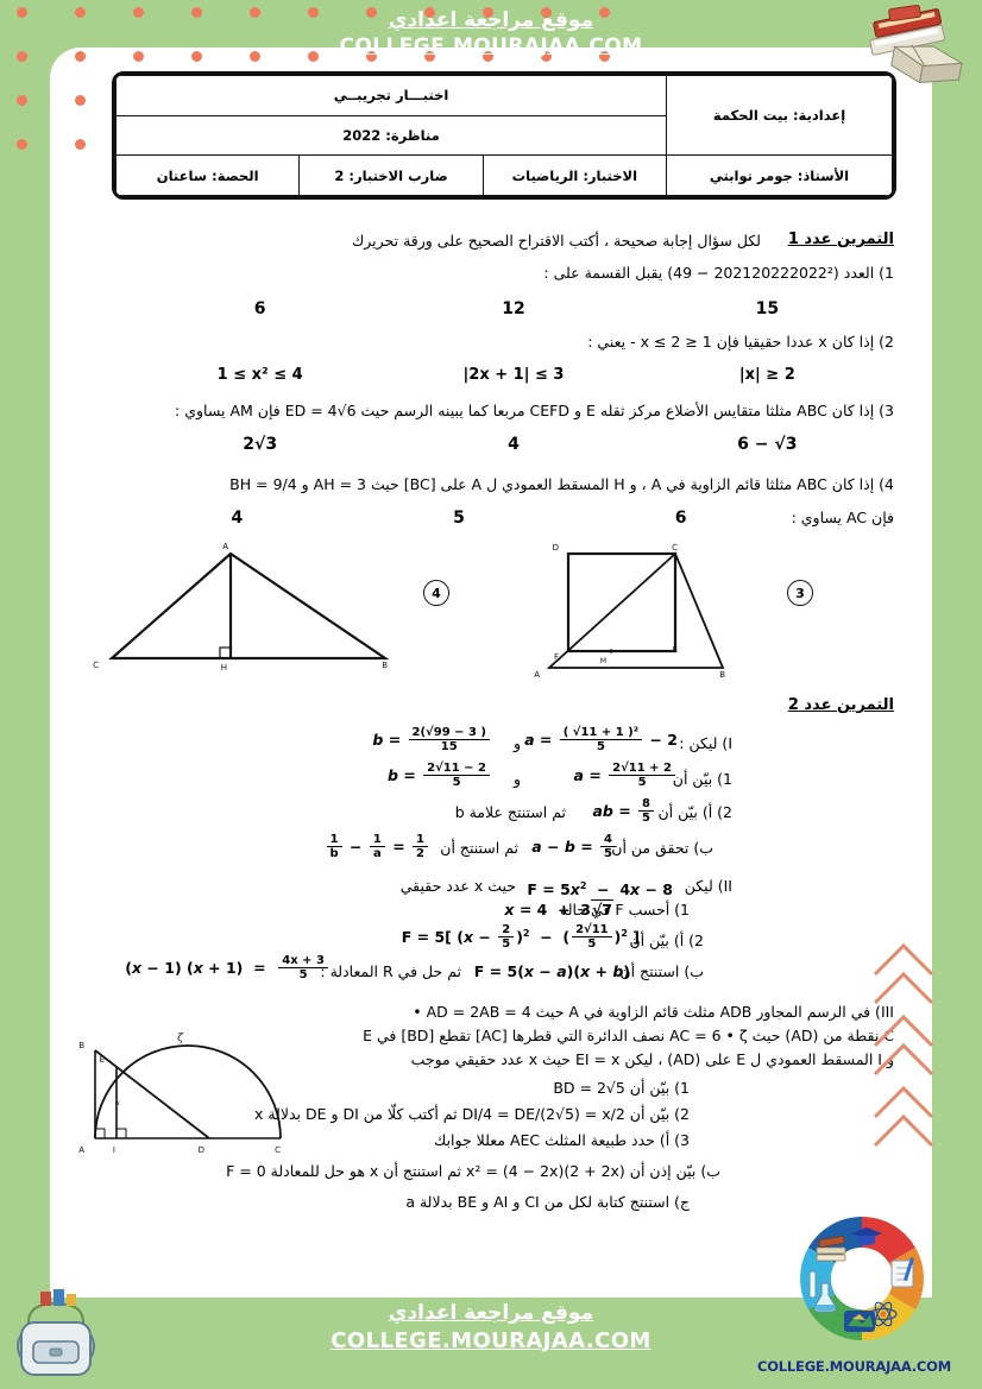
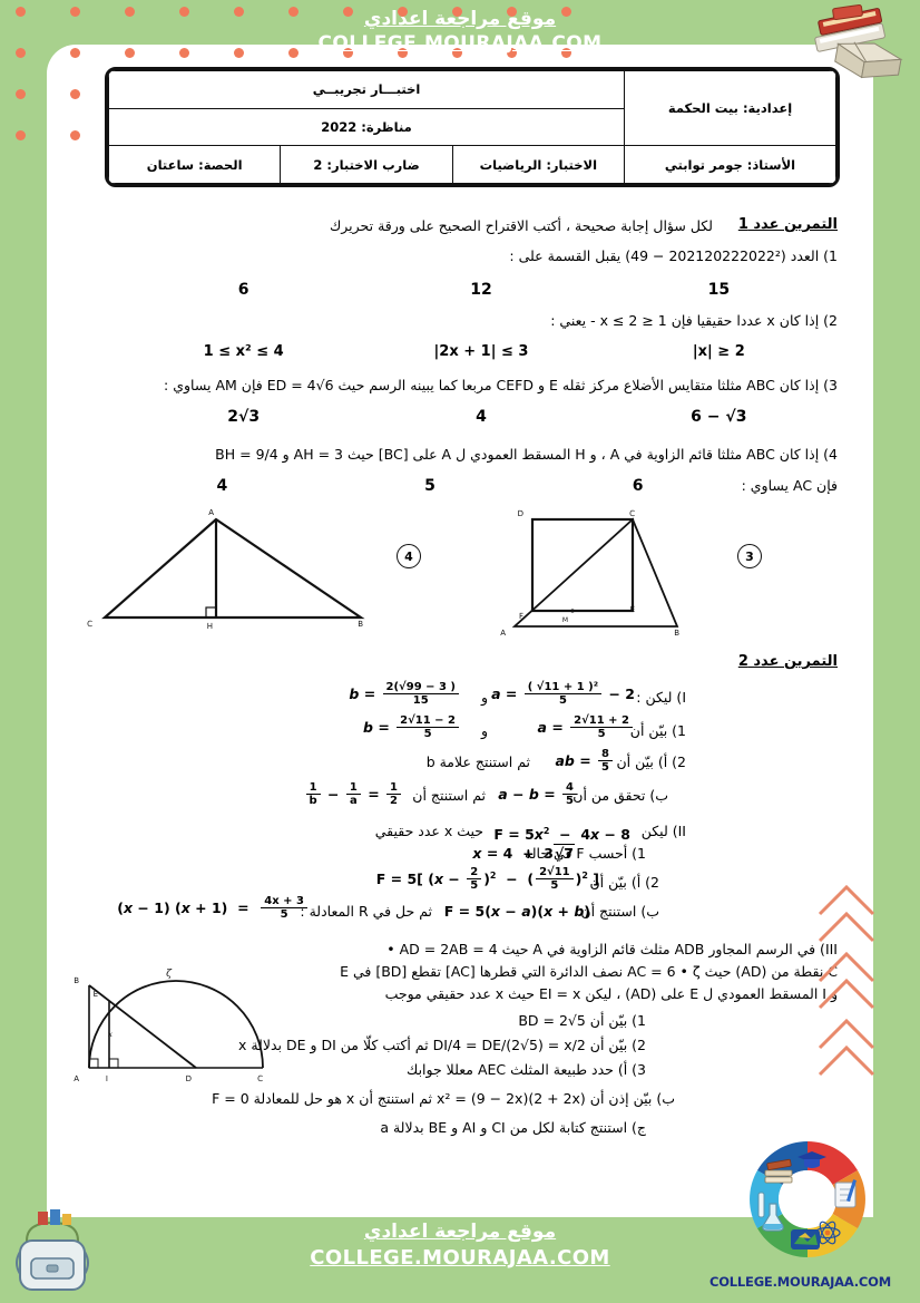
  موقع مراجعة اعدادي
  COLLEGE.MOURAJAA.COM
  إعدادية: بيت الحكمة	اختبـــار تجريبــي
  مناظرة: 2022
  الأستاذ: جومر توابتي	الاختبار: الرياضيات	ضارب الاختبار: 2	الحصة: ساعتان
  التمرين عدد 1
  لكل سؤال إجابة صحيحة ، أكتب الاقتراح الصحيح على ورقة تحريرك
  1) العدد (202120222022² − 49) يقبل القسمة على :
  15
  12
  6
  2) إذا كان x عددا حقيقيا فإن 1 ≤ x ≤ 2 - يعني :
  |x| ≥ 2
  |2x + 1| ≤ 3
  1 ≤ x² ≤ 4
  3) إذا كان ABC مثلثا متقايس الأضلاع مركز ثقله E و CEFD مربعا كما يبينه الرسم حيث ED = 4√6 فإن AM يساوي :
  6 − √3
  4
  2√3
  4) إذا كان ABC مثلثا قائم الزاوية في A ، و H المسقط العمودي ل A على [BC] حيث AH = 3 و BH = 9/4
  فإن AC يساوي :
  6
  5
  4
  A
  C
  H
  B
  4
  D
  C
  F
  E
  A
  B
  3
  التمرين عدد 2
  I) ليكن :
  a =
  ( √11 + 1 )²
  5
  − 2
  و
  b =
  2(√99 − 3 )
  15
  1) بيّن أن
  a =
  2√11 + 2
  5
  و
  b =
  2√11 − 2
  5
  2) أ) بيّن أن
  ab =
  8
  5
  ثم استنتج علامة b
  ب) تحقق من أن
  a − b =
  4
  5
  ثم استنتج أن
  1
  b
  −
  1
  a
  =
  1
  2
  II) ليكن
  F = 5x2 − 4x − 8
  حيث x عدد حقيقي
  1) أحسب F في حالة
  x = 4 + 3√7
  2) أ) بيّن أن
  F = 5[ (x −
  2
  5
  )2 − (
  2√11
  5
  )2 ]
  ب) استنتج أن
  F = 5(x − a)(x + b)
  ثم حل في R المعادلة :
  (x − 1) (x + 1) =
  4x + 3
  5
  III) في الرسم المجاور ADB مثلث قائم الزاوية في A حيث AD = 2AB = 4 •
  C نقطة من (AD) حيث AC = 6 • ζ نصف الدائرة التي قطرها [AC] تقطع [BD] في E
  I المسقط العمودي ل E على (AD) ، ليكن EI = x حيث x عدد حقيقي موجب
  1) بيّن أن BD = 2√5
  2) بيّن أن DI/4 = DE/(2√5) = x/2 ثم أكتب كلّا من DI و DE بدلاة x
  3) أ) حدد طبيعة المثلث AEC معللا جوابك
- ب) بيّن إذن أن x² = (4 − 2x)(2 + 2x) ثم استنتج أن x هو حل للمعادلة F = 0
+ ب) بيّن إذن أن x² = (9 − 2x)(2 + 2x) ثم استنتج أن x هو حل للمعادلة F = 0
  ج) استنتج كتابة لكل من CI و AI و BE بدلالة a
  ζ
  B
  E
  A
  I
  D
  C
  x
  COLLEGE.MOURAJAA.COM
  موقع مراجعة اعدادي
  COLLEGE.MOURAJAA.COM
